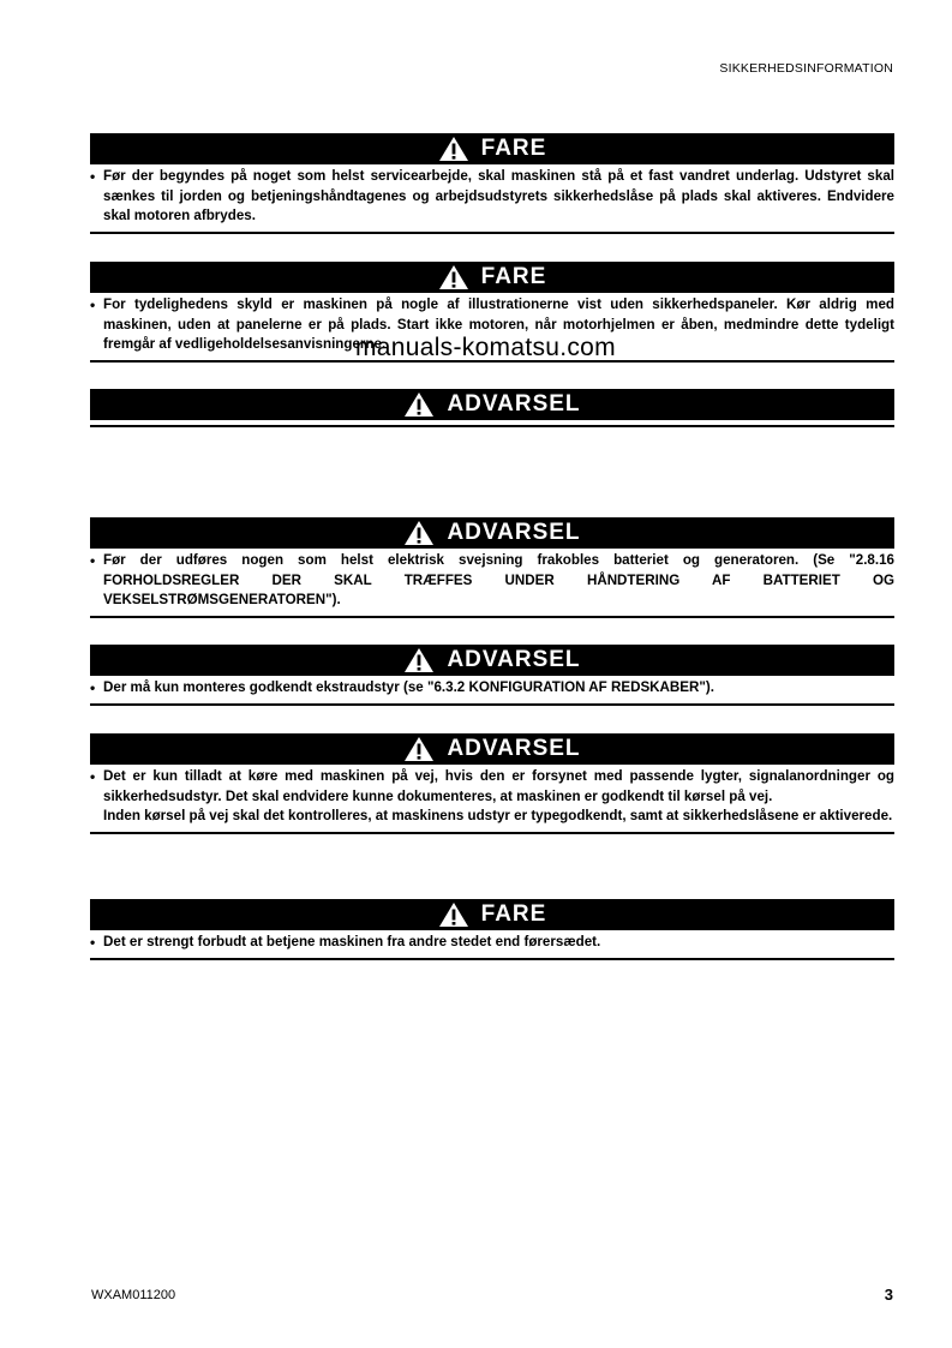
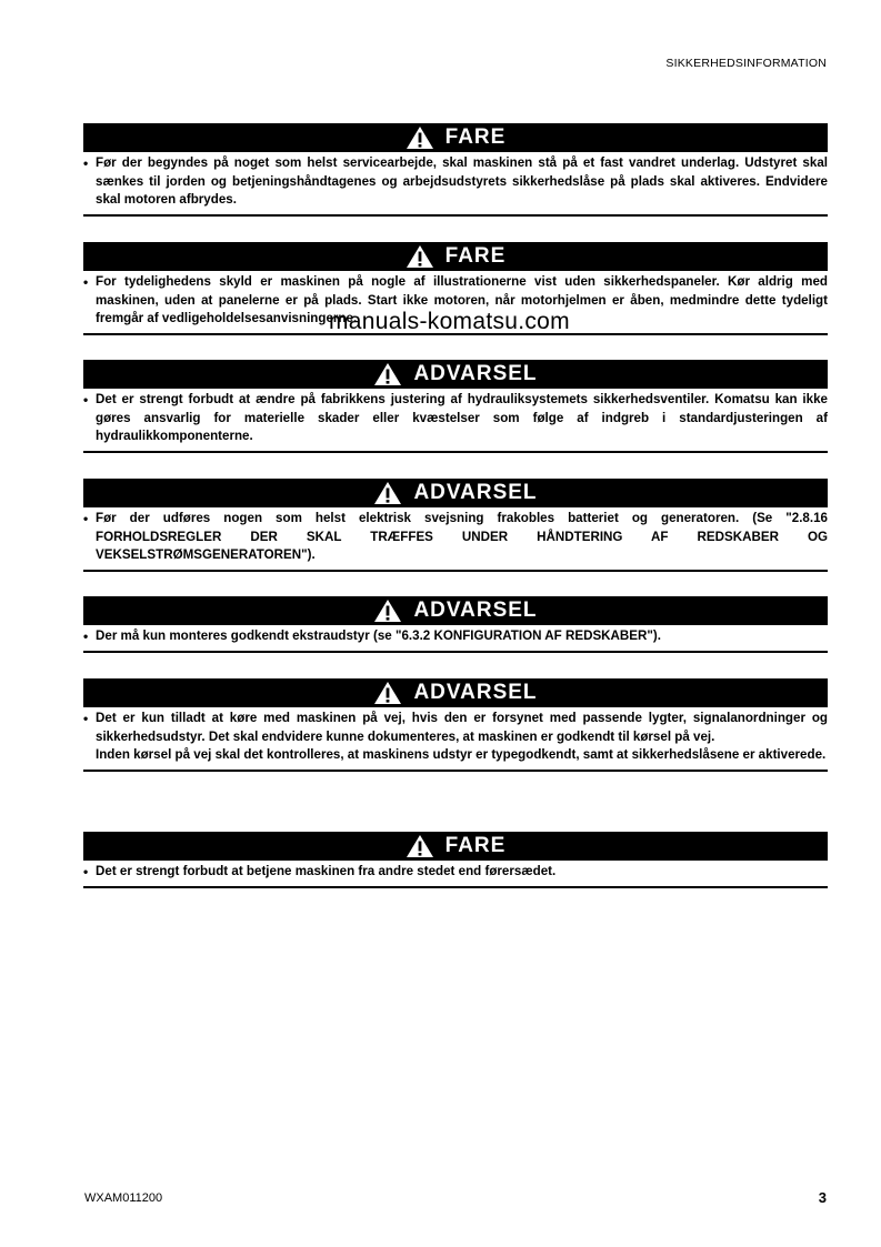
  SIKKERHEDSINFORMATION
  FARE
  Før der begyndes på noget som helst servicearbejde, skal maskinen stå på et fast vandret underlag. Udstyret skal sænkes til jorden og betjeningshåndtagenes og arbejdsudstyrets sikkerhedslåse på plads skal aktiveres. Endvidere skal motoren afbrydes.
  FARE
  For tydelighedens skyld er maskinen på nogle af illustrationerne vist uden sikkerhedspaneler. Kør aldrig med maskinen, uden at panelerne er på plads. Start ikke motoren, når motorhjelmen er åben, medmindre dette tydeligt fremgår af vedligeholdelsesanvisningerne.
  ADVARSEL
+ Det er strengt forbudt at ændre på fabrikkens justering af hydrauliksystemets sikkerhedsventiler. Komatsu kan ikke gøres ansvarlig for materielle skader eller kvæstelser som følge af indgreb i standardjusteringen af hydraulikkomponenterne.
  ADVARSEL
- Før der udføres nogen som helst elektrisk svejsning frakobles batteriet og generatoren. (Se "2.8.16 FORHOLDSREGLER DER SKAL TRÆFFES UNDER HÅNDTERING AF BATTERIET OG VEKSELSTRØMSGENERATOREN").
+ Før der udføres nogen som helst elektrisk svejsning frakobles batteriet og generatoren. (Se "2.8.16 FORHOLDSREGLER DER SKAL TRÆFFES UNDER HÅNDTERING AF REDSKABER OG VEKSELSTRØMSGENERATOREN").
  ADVARSEL
  Der må kun monteres godkendt ekstraudstyr (se "6.3.2 KONFIGURATION AF REDSKABER").
  ADVARSEL
  Det er kun tilladt at køre med maskinen på vej, hvis den er forsynet med passende lygter, signalanordninger og sikkerhedsudstyr. Det skal endvidere kunne dokumenteres, at maskinen er godkendt til kørsel på vej.
  Inden kørsel på vej skal det kontrolleres, at maskinens udstyr er typegodkendt, samt at sikkerhedslåsene er aktiverede.
  FARE
  Det er strengt forbudt at betjene maskinen fra andre stedet end førersædet.
  manuals-komatsu.com
  WXAM011200
  3
